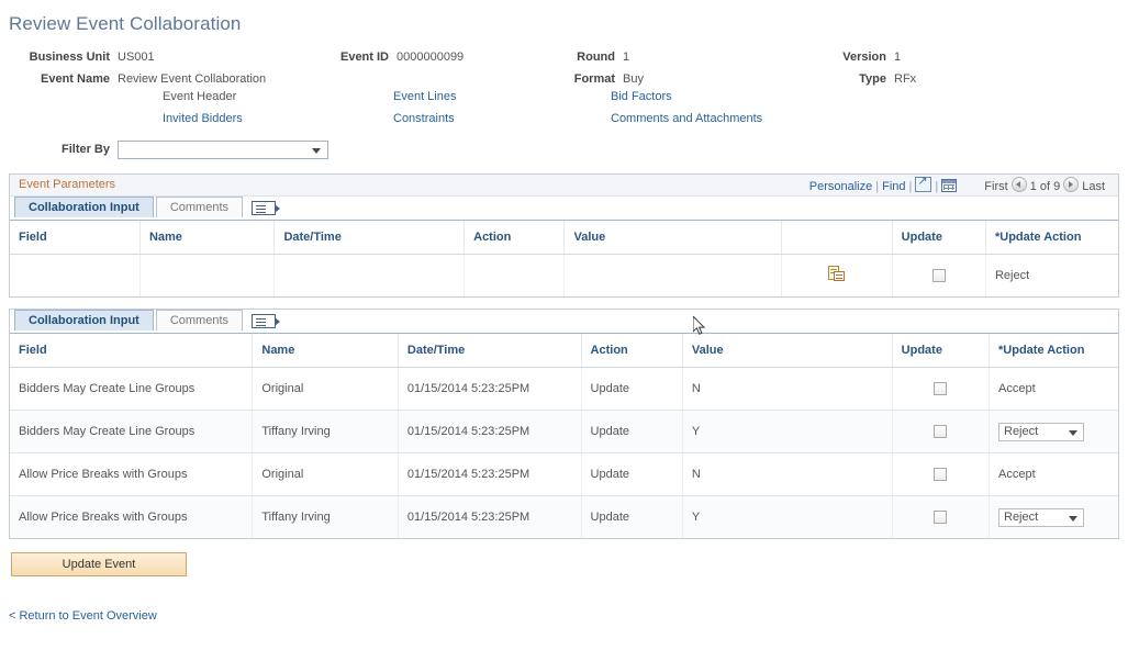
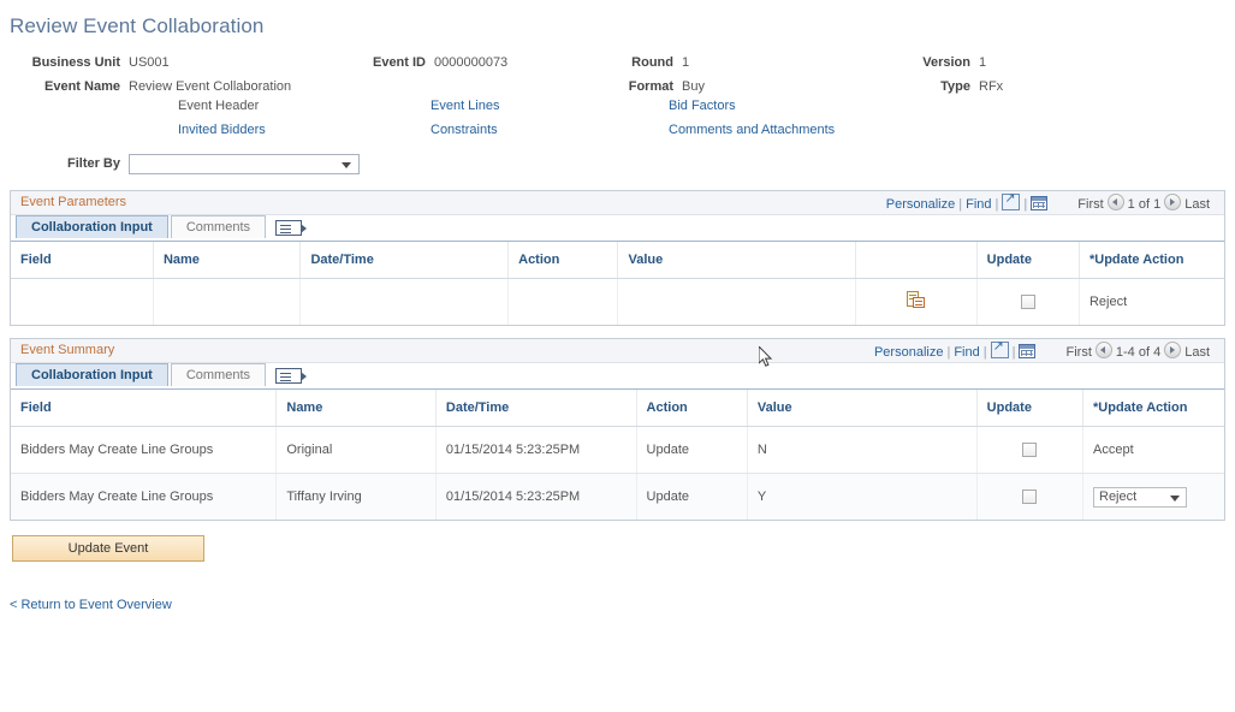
  Review Event Collaboration
  Business Unit US001
  Event Name Review Event Collaboration
- Event ID 0000000099
+ Event ID 0000000073
  Round 1
  Format Buy
  Version 1
  Type RFx
  Event Header
  Invited Bidders
  Event Lines
  Constraints
  Bid Factors
  Comments and Attachments
  Filter By
  Event Parameters
- Personalize | Find | | First 1 of 9 Last
+ Personalize | Find | | First 1 of 1 Last
  Collaboration Input Comments
  Field	Name	Date/Time	Action	Value		Update	*Update Action
  							Reject
+ Event Summary
+ Personalize | Find | | First 1-4 of 4 Last
  Collaboration Input Comments
  Field	Name	Date/Time	Action	Value	Update	*Update Action
  Bidders May Create Line Groups	Original	01/15/2014 5:23:25PM	Update	N		Accept
  Bidders May Create Line Groups	Tiffany Irving	01/15/2014 5:23:25PM	Update	Y		Reject
- Allow Price Breaks with Groups	Original	01/15/2014 5:23:25PM	Update	N		Accept
- Allow Price Breaks with Groups	Tiffany Irving	01/15/2014 5:23:25PM	Update	Y		Reject
  Update Event
  < Return to Event Overview
